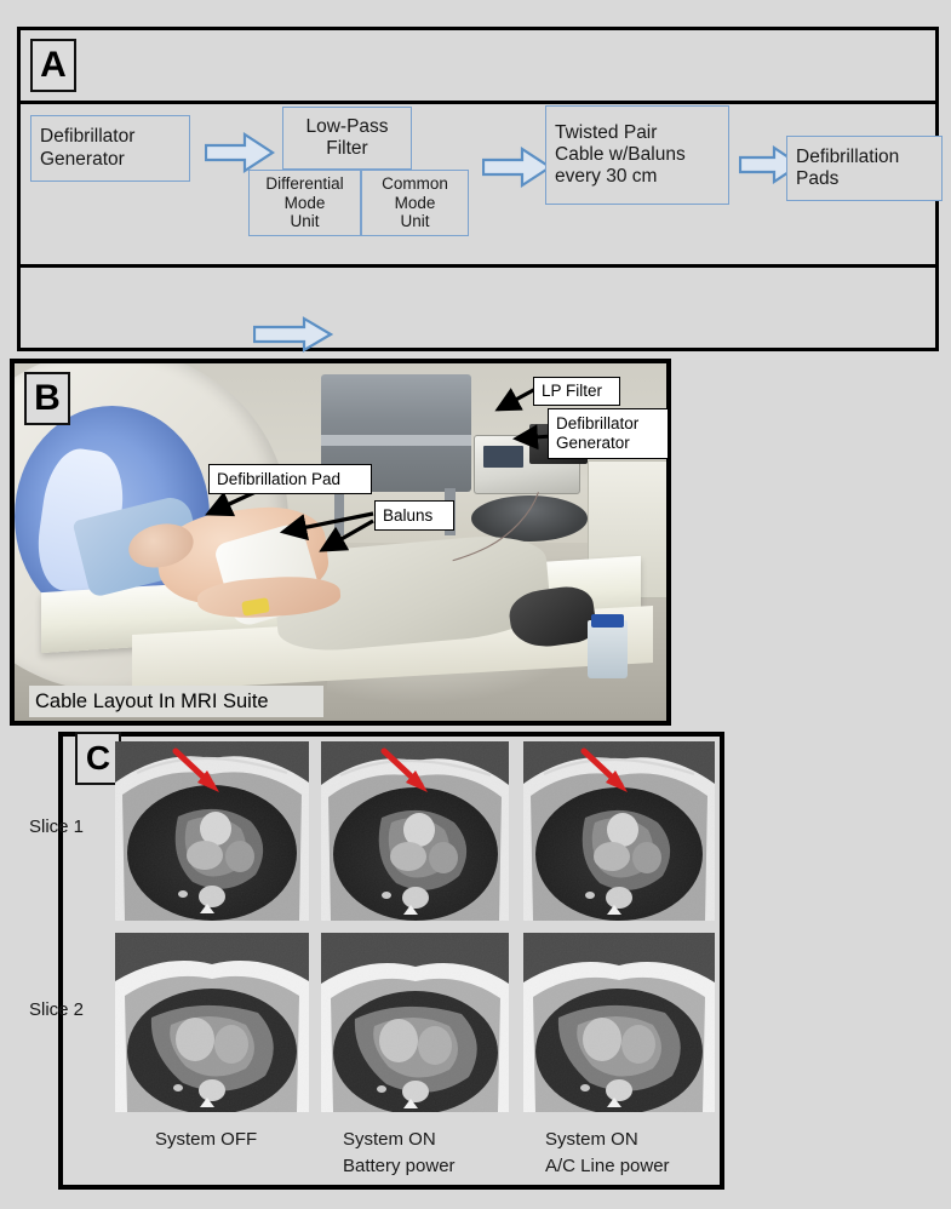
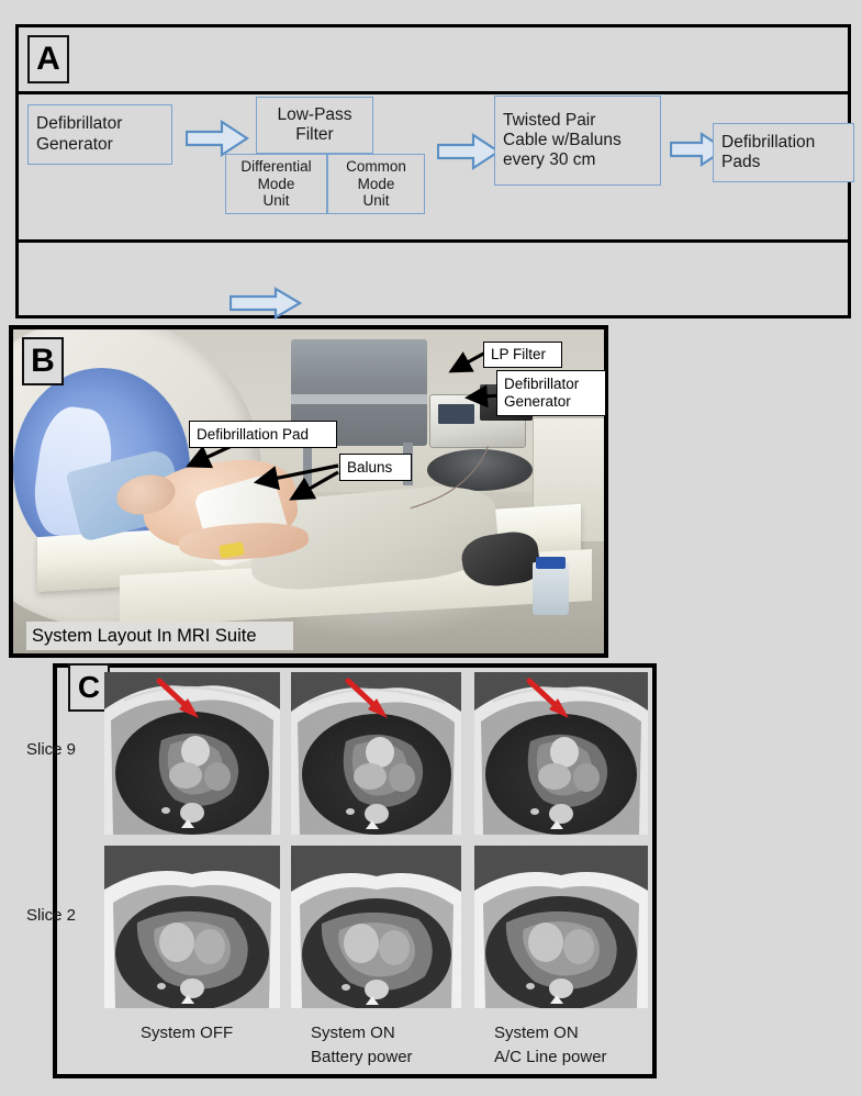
  A
  Defibrillator
  Generator
  Low-Pass
  Filter
  Differential
  Mode
  Unit
  Common
  Mode
  Unit
  Twisted Pair
  Cable w/Baluns
  every 30 cm
  Defibrillation
  Pads
  B
  LP Filter
  Defibrillator
  Generator
  Defibrillation Pad
  Baluns
- Cable Layout In MRI Suite
+ System Layout In MRI Suite
  C
- Slice 1
+ Slice 9
  Slice 2
  System OFF
  System ON
  Battery power
  System ON
  A/C Line power
